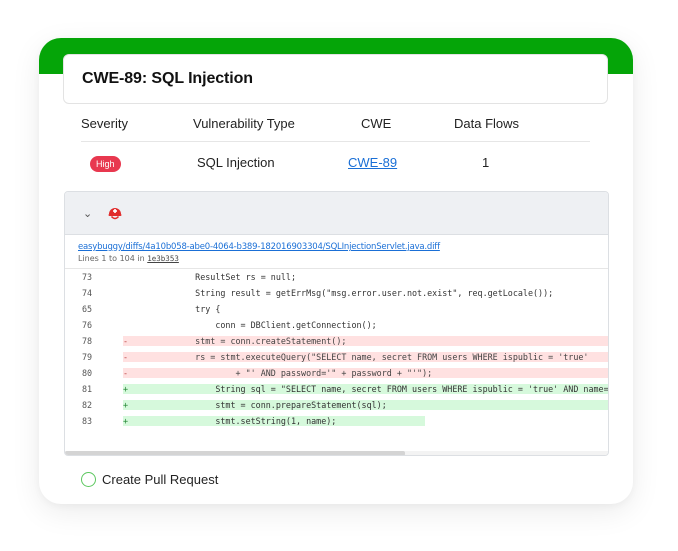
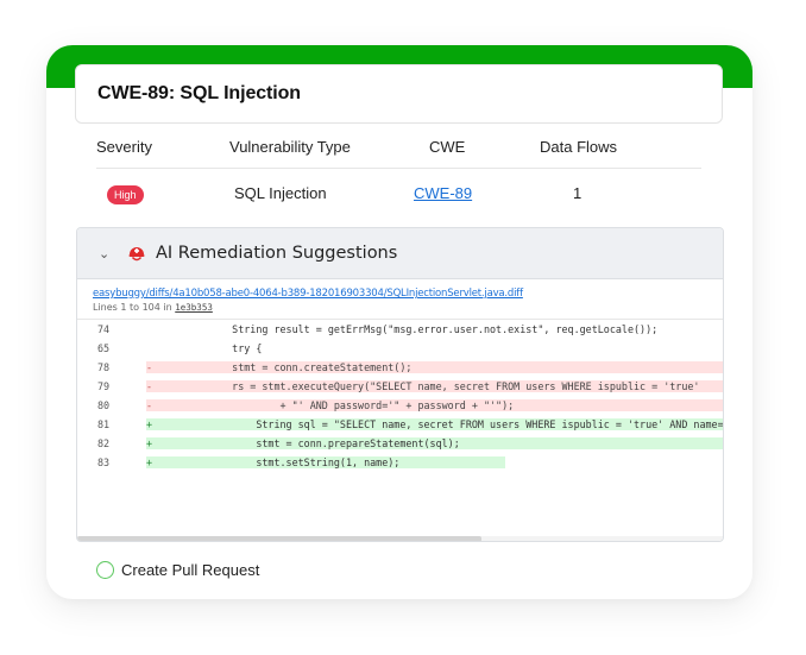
  CWE-89: SQL Injection
  Severity
  Vulnerability Type
  CWE
  Data Flows
  High
  SQL Injection
  CWE-89
  1
  ⌄
+ AI Remediation Suggestions
  easybuggy/diffs/4a10b058-abe0-4064-b389-182016903304/SQLInjectionServlet.java.diff
  Lines 1 to 104 in 1e3b353
- 73
- ResultSet rs = null;
  74
  String result = getErrMsg("msg.error.user.not.exist", req.getLocale());
  65
  try {
- 76
- conn = DBClient.getConnection();
  78
  -
  stmt = conn.createStatement();
  79
  -
  rs = stmt.executeQuery("SELECT name, secret FROM users WHERE ispublic = 'true'
  80
  -
  + "' AND password='" + password + "'");
  81
  +
  String sql = "SELECT name, secret FROM users WHERE ispublic = 'true' AND name=
  82
  +
  stmt = conn.prepareStatement(sql);
  83
  +
  stmt.setString(1, name);
  Create Pull Request
